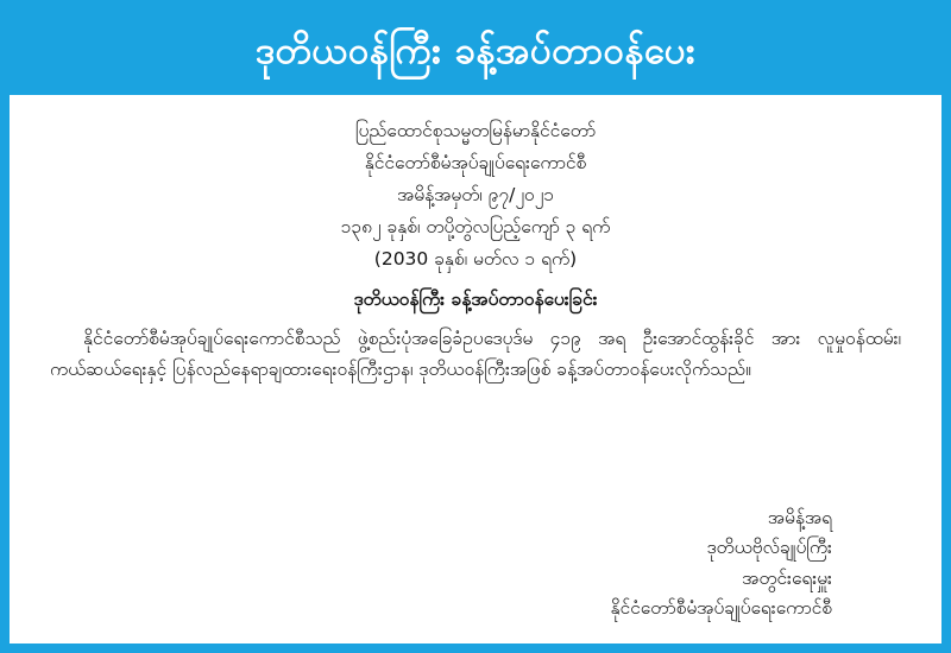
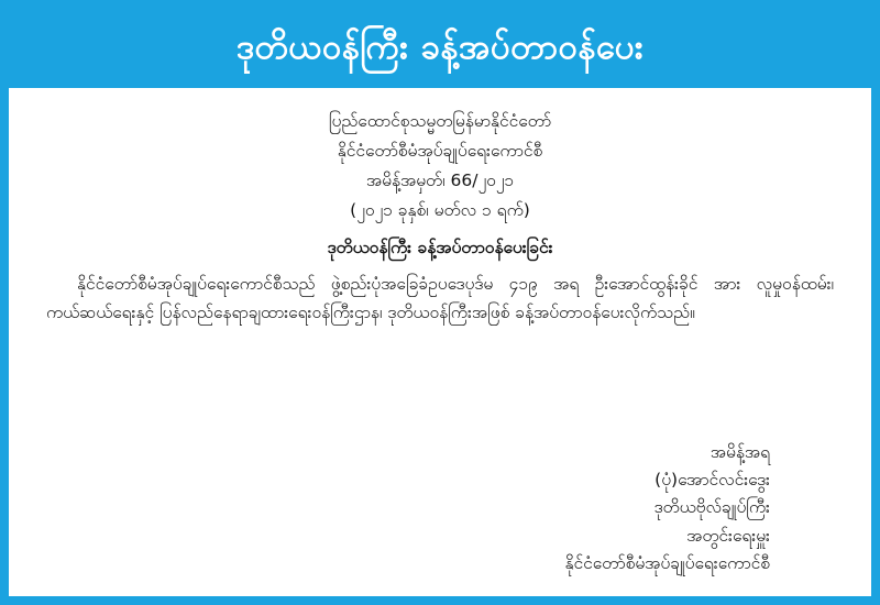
  ဒုတိယဝန်ကြီး ခန့်အပ်တာဝန်ပေး
  ပြည်ထောင်စုသမ္မတမြန်မာနိုင်ငံတော်
  နိုင်ငံတော်စီမံအုပ်ချုပ်ရေးကောင်စီ
- အမိန့်အမှတ်၊ ၉၇/၂၀၂၁
+ အမိန့်အမှတ်၊ 66/၂၀၂၁
- ၁၃၈၂ ခုနှစ်၊ တပို့တွဲလပြည့်ကျော် ၃ ရက်
- (2030 ခုနှစ်၊ မတ်လ ၁ ရက်)
+ (၂၀၂၁ ခုနှစ်၊ မတ်လ ၁ ရက်)
  ဒုတိယဝန်ကြီး ခန့်အပ်တာဝန်ပေးခြင်း
  နိုင်ငံတော်စီမံအုပ်ချုပ်ရေးကောင်စီသည် ဖွဲ့စည်းပုံအခြေခံဥပဒေပုဒ်မ ၄၁၉ အရ ဦးအောင်ထွန်းခိုင် အား လူမှုဝန်ထမ်း၊ ကယ်ဆယ်ရေးနှင့် ပြန်လည်နေရာချထားရေးဝန်ကြီးဌာန၊ ဒုတိယဝန်ကြီးအဖြစ် ခန့်အပ်တာဝန်ပေးလိုက်သည်။
  အမိန့်အရ
+ (ပုံ)အောင်လင်းဒွေး
  ဒုတိယဗိုလ်ချုပ်ကြီး
  အတွင်းရေးမှူး
  နိုင်ငံတော်စီမံအုပ်ချုပ်ရေးကောင်စီ
